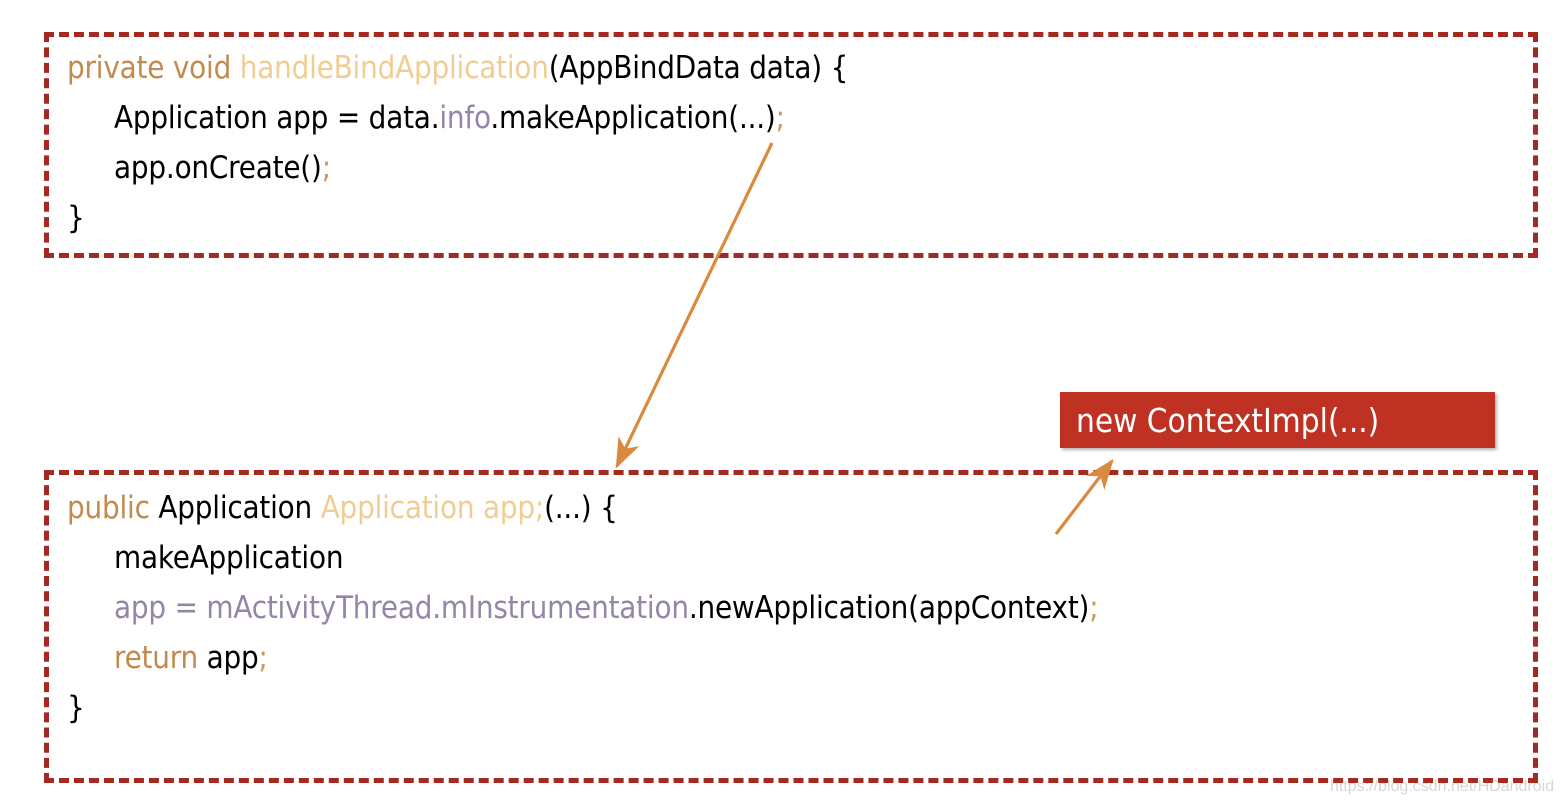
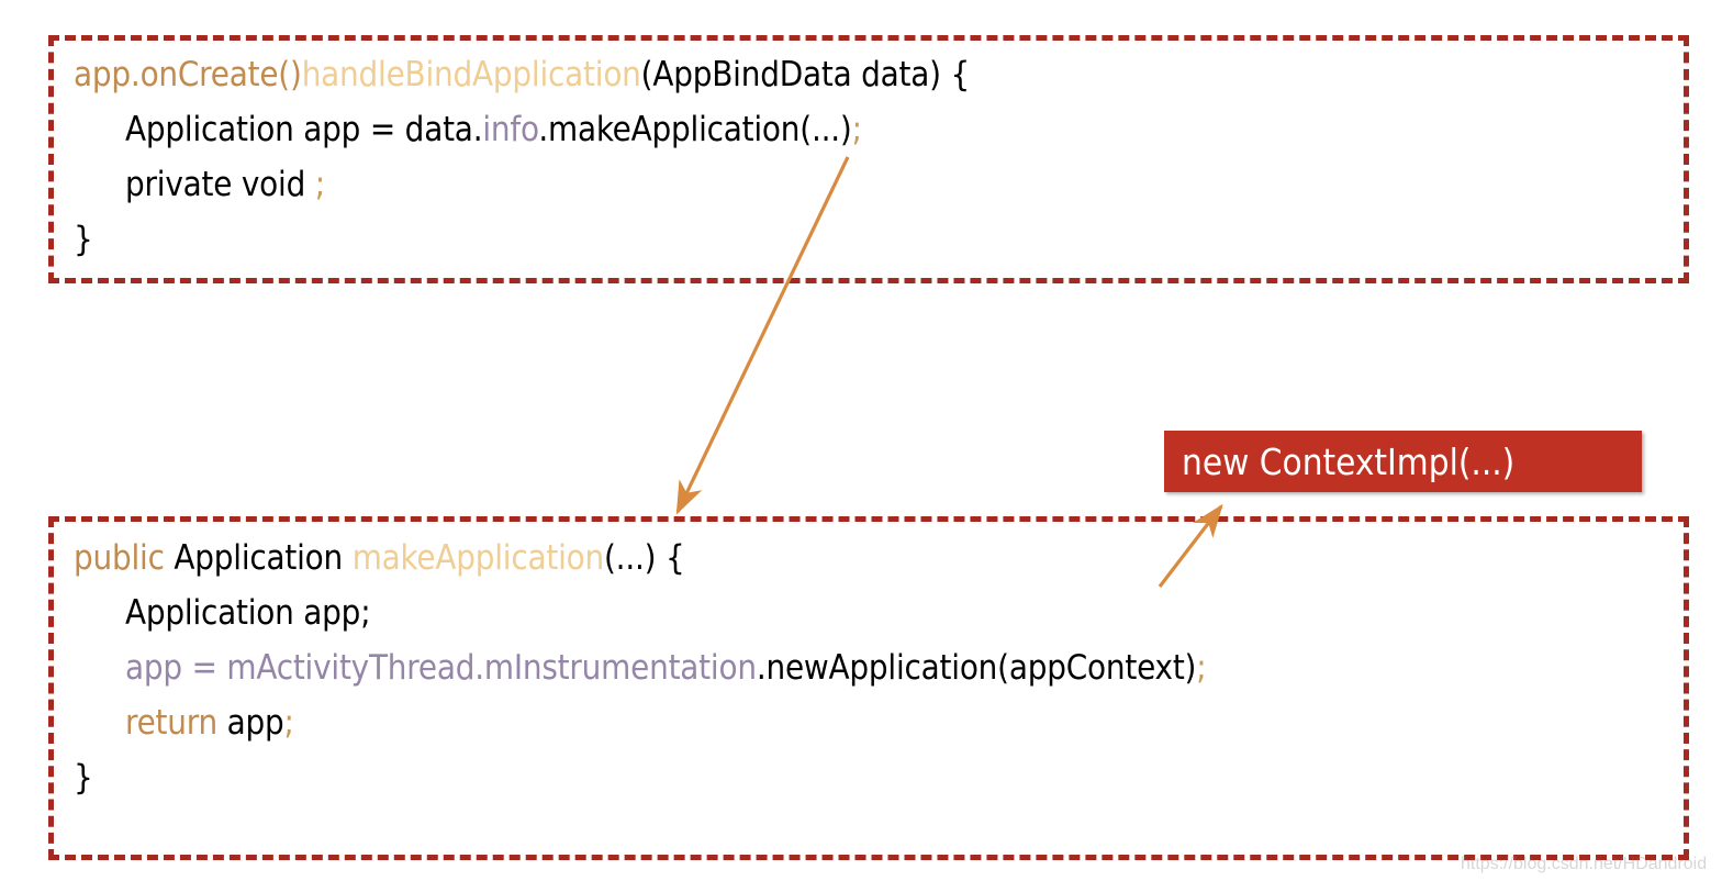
- private void handleBindApplication(AppBindData data) {
+ app.onCreate()handleBindApplication(AppBindData data) {
  Application app = data.info.makeApplication(...);
- app.onCreate();
+ private void ;
  }
- public Application Application app;(...) {
+ public Application makeApplication(...) {
- makeApplication
+ Application app;
  app = mActivityThread.mInstrumentation.newApplication(appContext);
  return app;
  }
  new ContextImpl(...)
  https://blog.csdn.net/HDandroid
